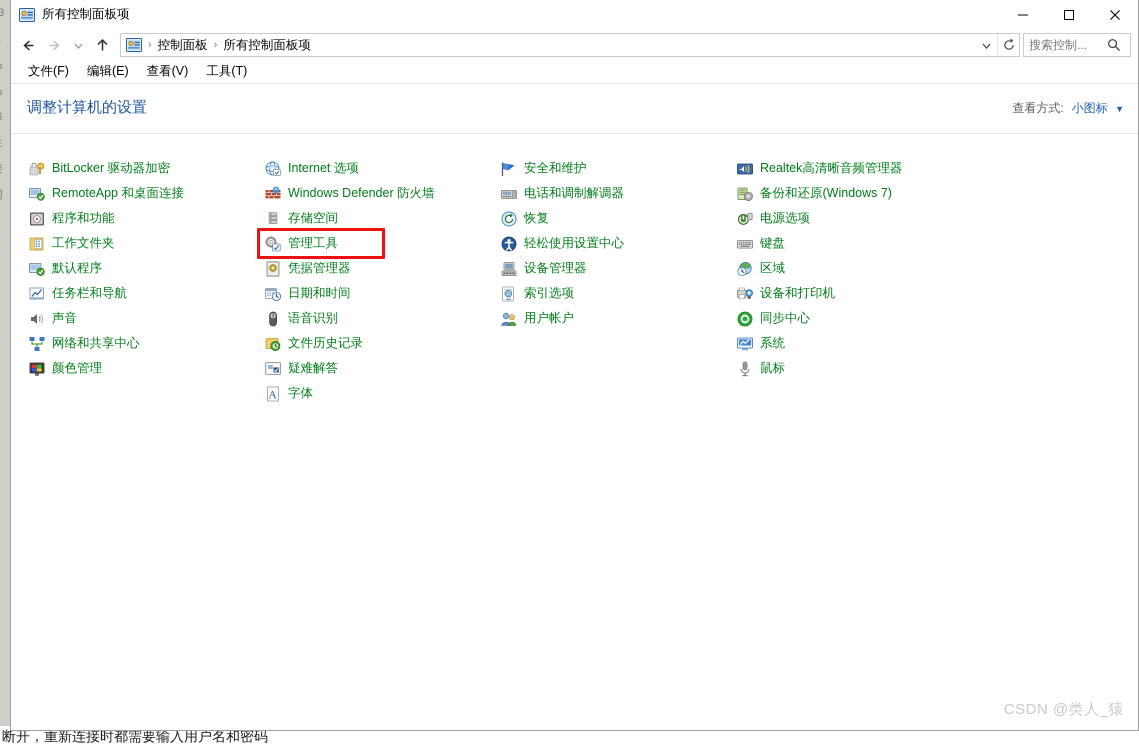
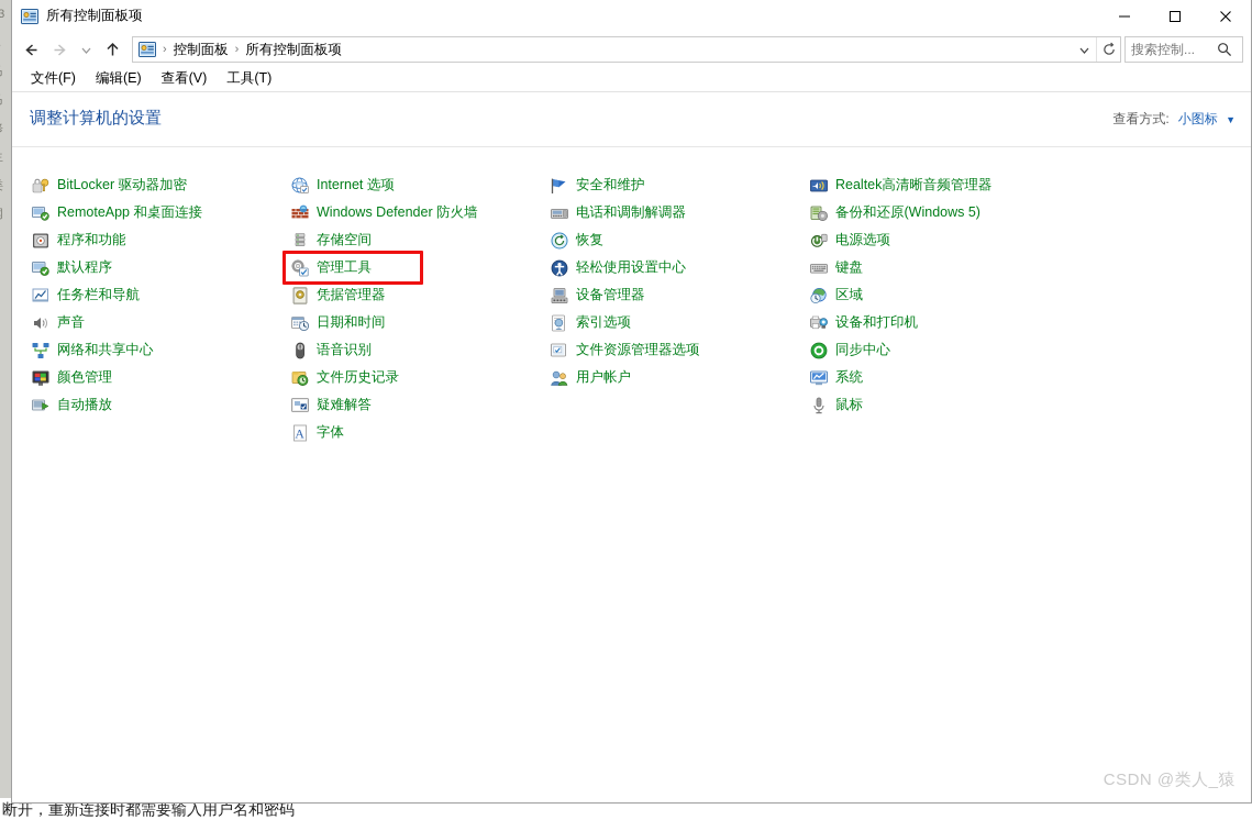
  断开，重新连接时都需要输入用户名和密码
  所有控制面板项
  ›
  控制面板
  ›
  所有控制面板项
  搜索控制...
  文件(F)
  编辑(E)
  查看(V)
  工具(T)
  调整计算机的设置
  查看方式:
  小图标 ▼
  BitLocker 驱动器加密
  RemoteApp 和桌面连接
  程序和功能
- 工作文件夹
  默认程序
  任务栏和导航
  声音
  网络和共享中心
  颜色管理
+ 自动播放
  Internet 选项
  Windows Defender 防火墙
  存储空间
  管理工具
  凭据管理器
  日期和时间
  语音识别
  文件历史记录
  疑难解答
  A
  字体
  安全和维护
  电话和调制解调器
  恢复
  轻松使用设置中心
  设备管理器
  索引选项
+ 文件资源管理器选项
  用户帐户
  Realtek高清晰音频管理器
- 备份和还原(Windows 7)
+ 备份和还原(Windows 5)
  电源选项
  键盘
  区域
  设备和打印机
  同步中心
  系统
  鼠标
  CSDN @类人_猿
